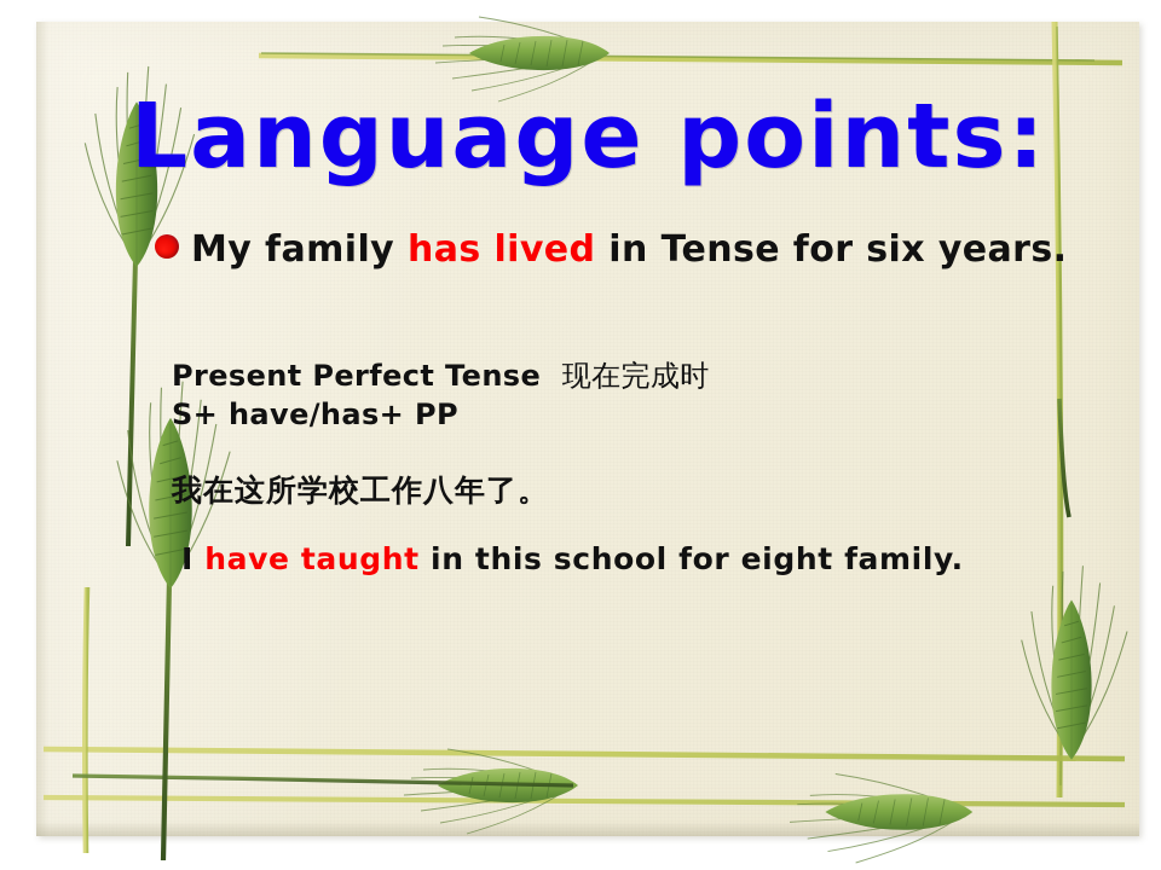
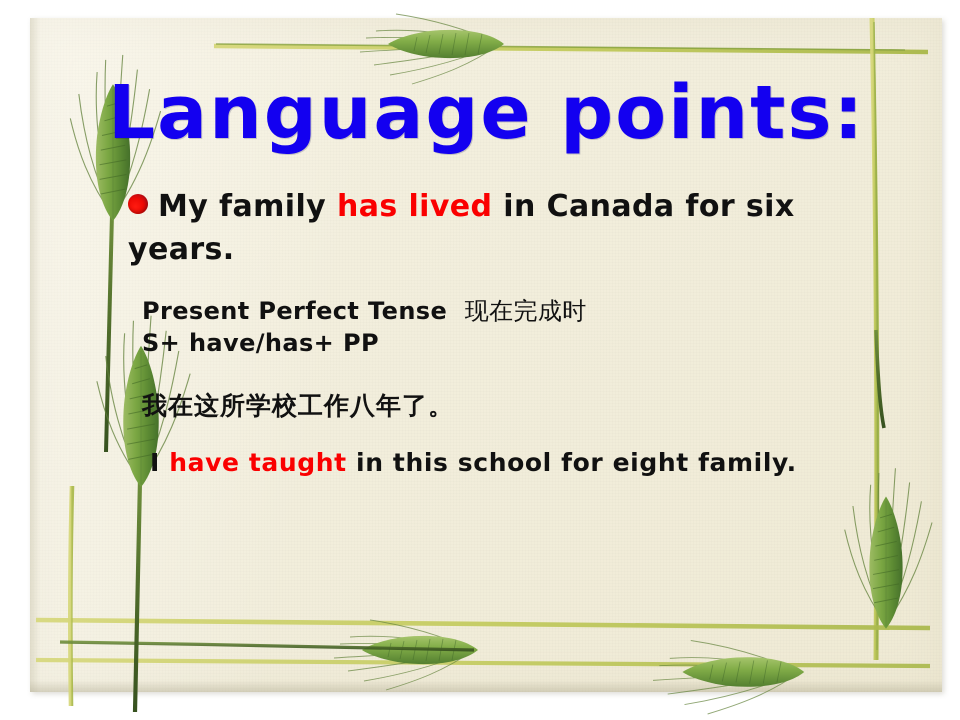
  Language points:
- My family has lived in Tense for six years.
+ My family has lived in Canada for six years.
  Present Perfect Tense 现在完成时
  S+ have/has+ PP
  我在这所学校工作八年了。
  I have taught in this school for eight family.
